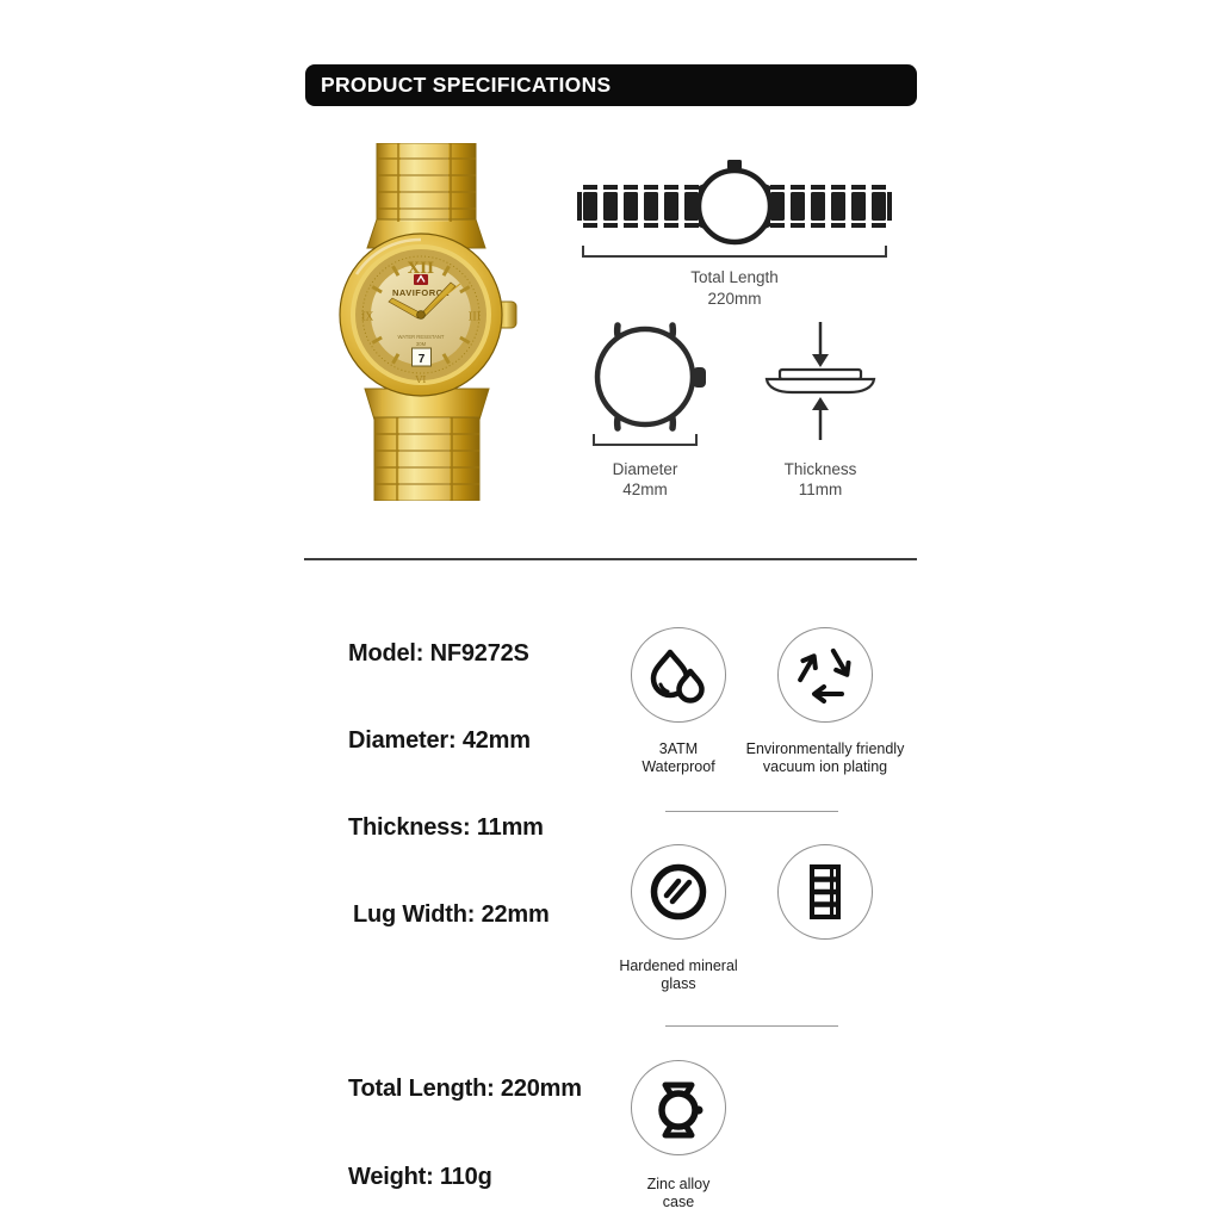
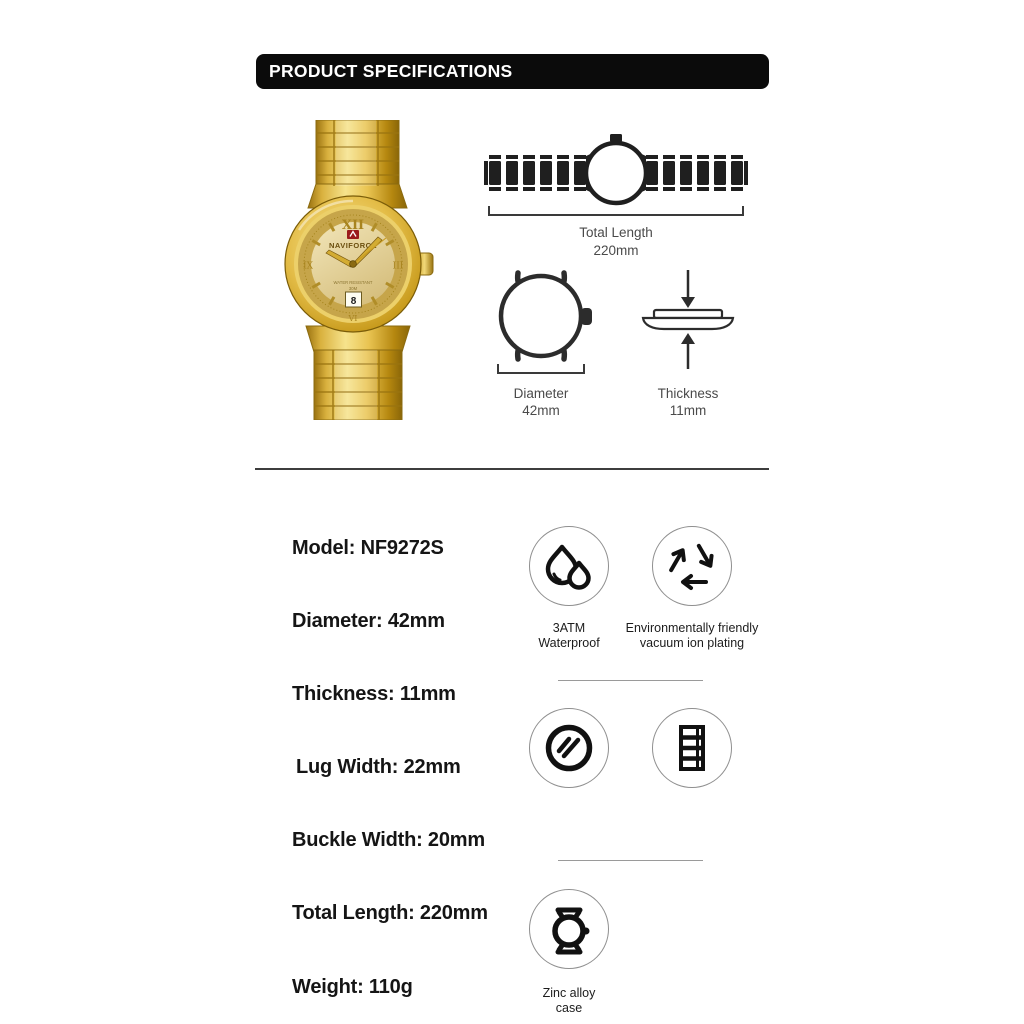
  PRODUCT SPECIFICATIONS
  XII
  III
  IX
  VI
  NAVIFORC
- 7
+ 8
  Total Length
  220mm
  Diameter
  42mm
  Thickness
  11mm
  Model: NF9272S
  Diameter: 42mm
  Thickness: 11mm
  Lug Width: 22mm
+ Buckle Width: 20mm
  Total Length: 220mm
  Weight: 110g
  3ATM
  Waterproof
  Environmentally friendly
  vacuum ion plating
- Hardened mineral
- glass
  Zinc alloy
  case
